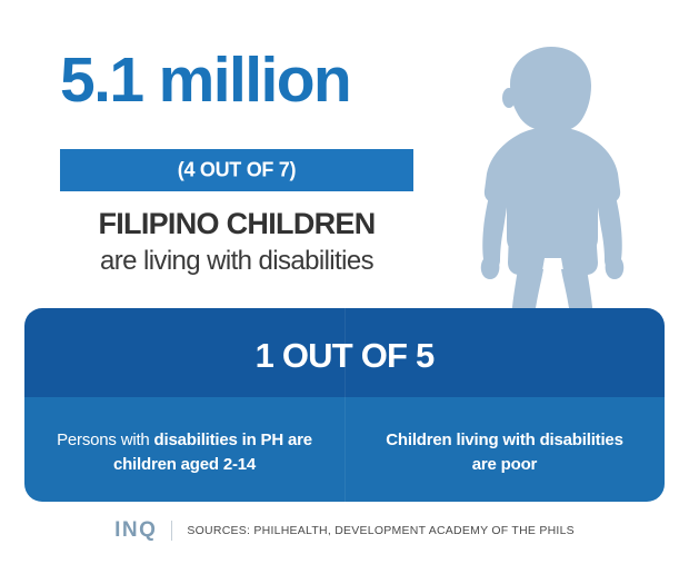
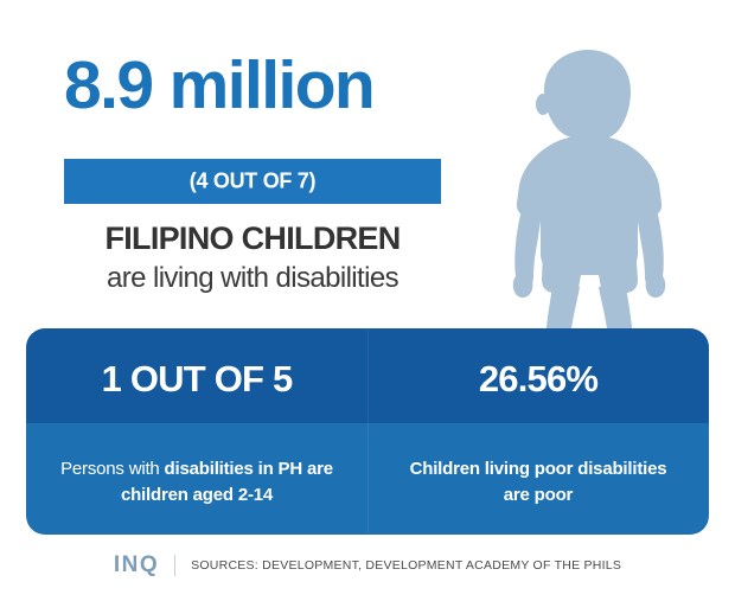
- 5.1 million
+ 8.9 million
  (4 OUT OF 7)
  FILIPINO CHILDREN
  are living with disabilities
  1 OUT OF 5
+ 26.56%
  Persons with disabilities in PH are children aged 2-14
- Children living with disabilities are poor
+ Children living poor disabilities are poor
  INQ
- SOURCES: PHILHEALTH, DEVELOPMENT ACADEMY OF THE PHILS
+ SOURCES: DEVELOPMENT, DEVELOPMENT ACADEMY OF THE PHILS
